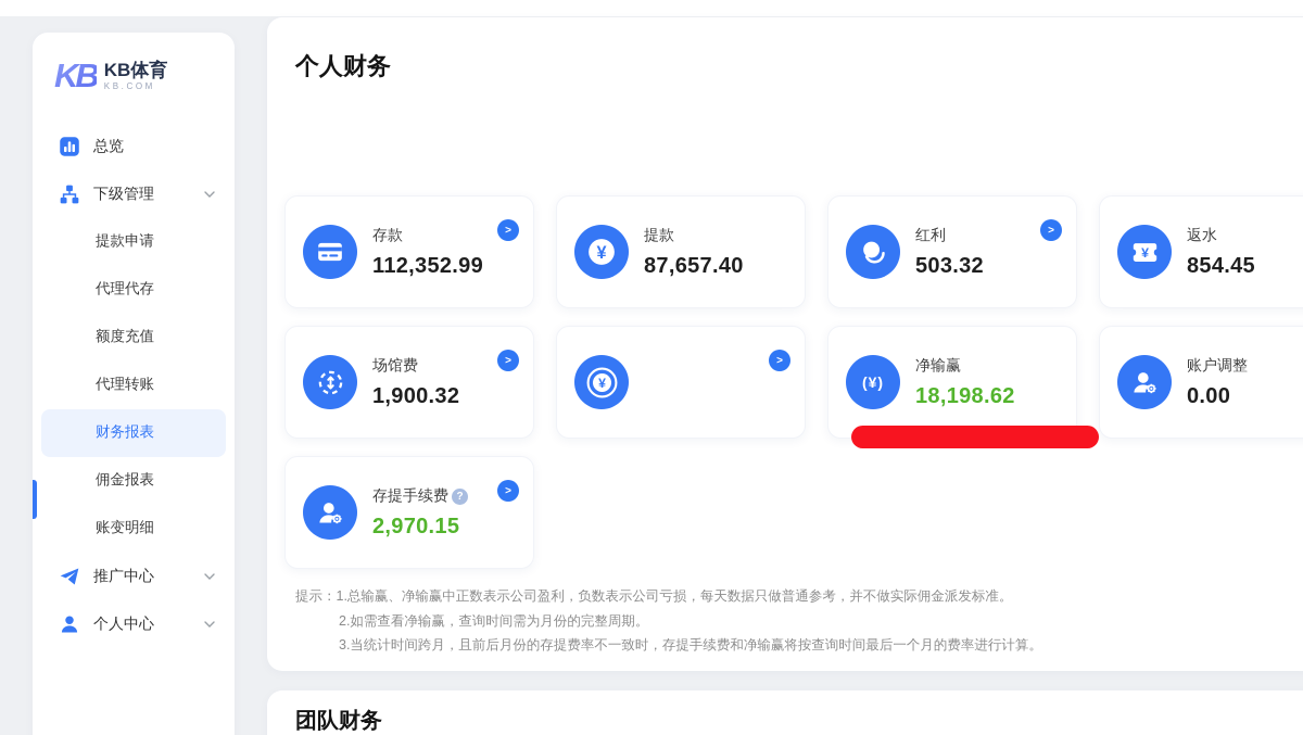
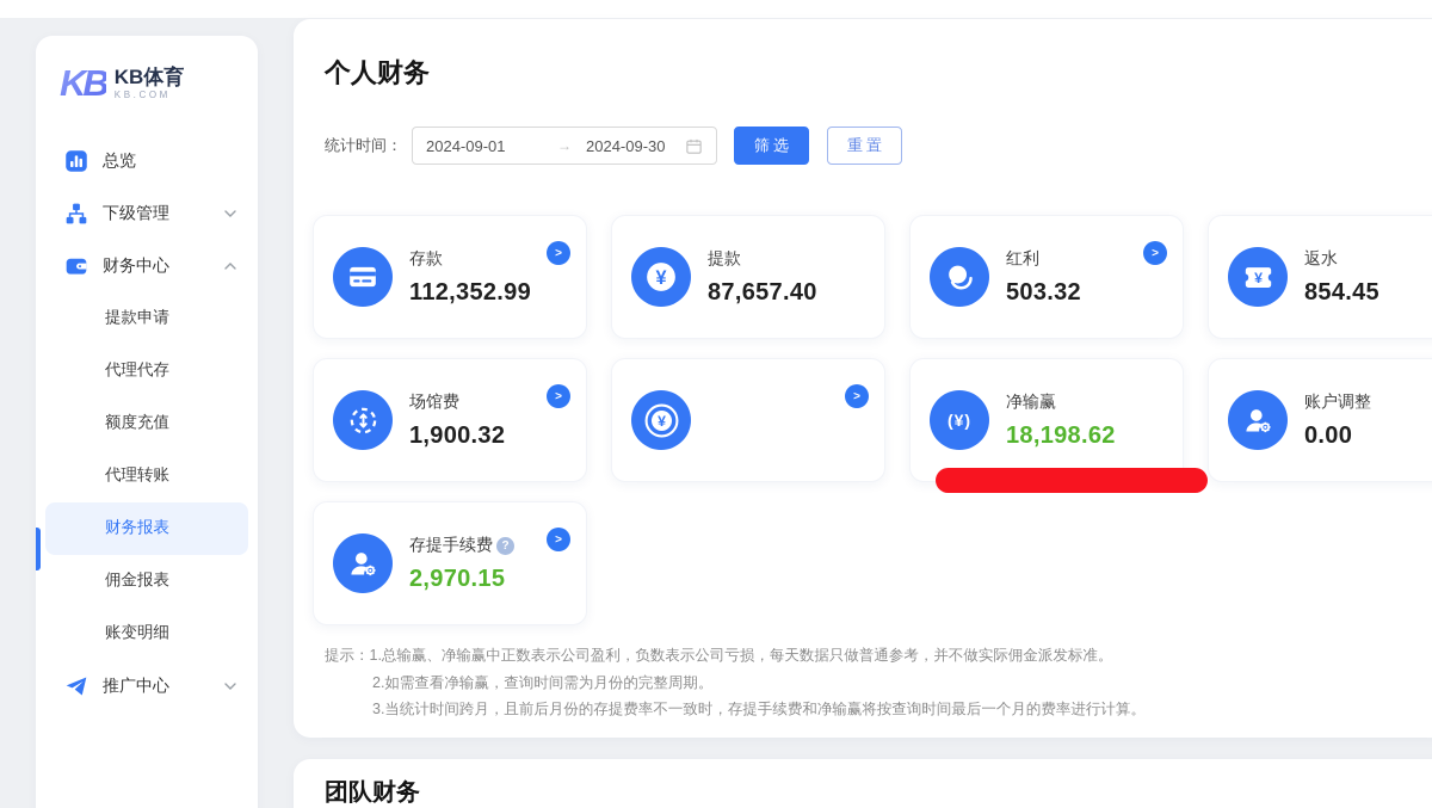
  KB
  KB体育
  KB.COM
  总览
  下级管理
+ 财务中心
  提款申请
  代理代存
  额度充值
  代理转账
  财务报表
  佣金报表
  账变明细
  推广中心
- 个人中心
  个人财务
+ 统计时间：
+ 2024-09-01
+ →
+ 2024-09-30
+ 筛选
+ 重置
  存款
  112,352.99
  >
  ¥
  提款
  87,657.40
  红利
  503.32
  >
  ¥
  返水
  854.45
  场馆费
  1,900.32
  >
  ¥
  >
  (¥)
  净输赢
  18,198.62
  账户调整
  0.00
  存提手续费
  ?
  2,970.15
  >
  提示：
  1.总输赢、净输赢中正数表示公司盈利，负数表示公司亏损，每天数据只做普通参考，并不做实际佣金派发标准。
  2.如需查看净输赢，查询时间需为月份的完整周期。
  3.当统计时间跨月，且前后月份的存提费率不一致时，存提手续费和净输赢将按查询时间最后一个月的费率进行计算。
  团队财务
